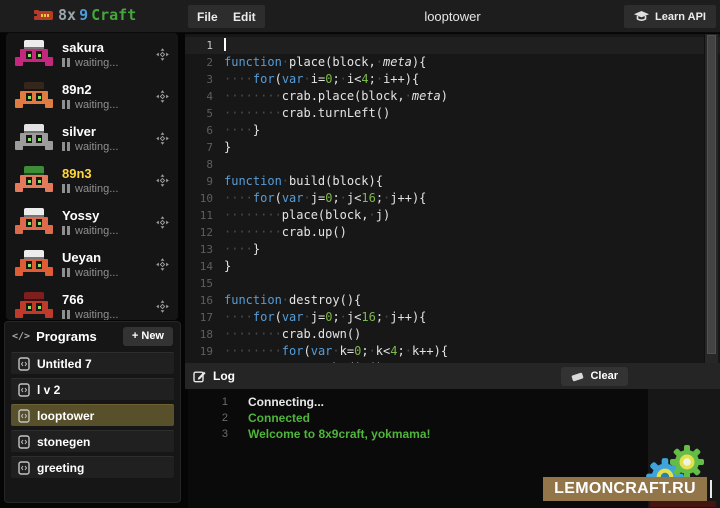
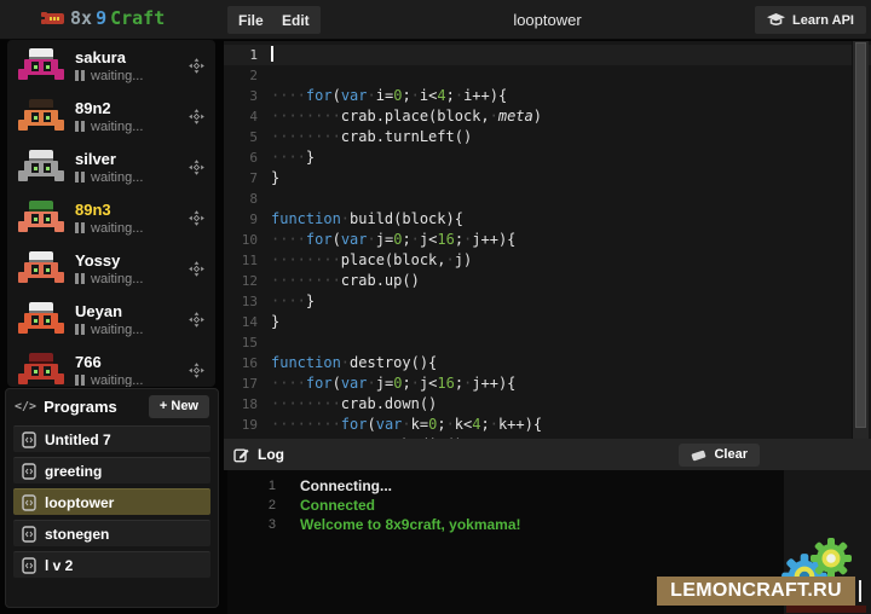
  8x
  9
  Craft
  File
  Edit
  looptower
  Learn API
  sakura
  waiting...
  89n2
  waiting...
  silver
  waiting...
  89n3
  waiting...
  Yossy
  waiting...
  Ueyan
  waiting...
  766
  waiting...
  </>
  Programs
  + New
  Untitled 7
- l v 2
+ greeting
  looptower
  stonegen
- greeting
+ l v 2
  1
  2
- function·place(block,·meta){
  3
  ····for(var·i=0;·i<4;·i++){
  4
  ········crab.place(block,·meta)
  5
  ········crab.turnLeft()
  6
  ····}
  7
  }
  8
  9
  function·build(block){
  10
  ····for(var·j=0;·j<16;·j++){
  11
  ········place(block,·j)
  12
  ········crab.up()
  13
  ····}
  14
  }
  15
  16
  function·destroy(){
  17
  ····for(var·j=0;·j<16;·j++){
  18
  ········crab.down()
  19
  ········for(var·k=0;·k<4;·k++){
  Log
  Clear
  1
  Connecting...
  2
  Connected
  3
  Welcome to 8x9craft, yokmama!
  LEMONCRAFT.RU
